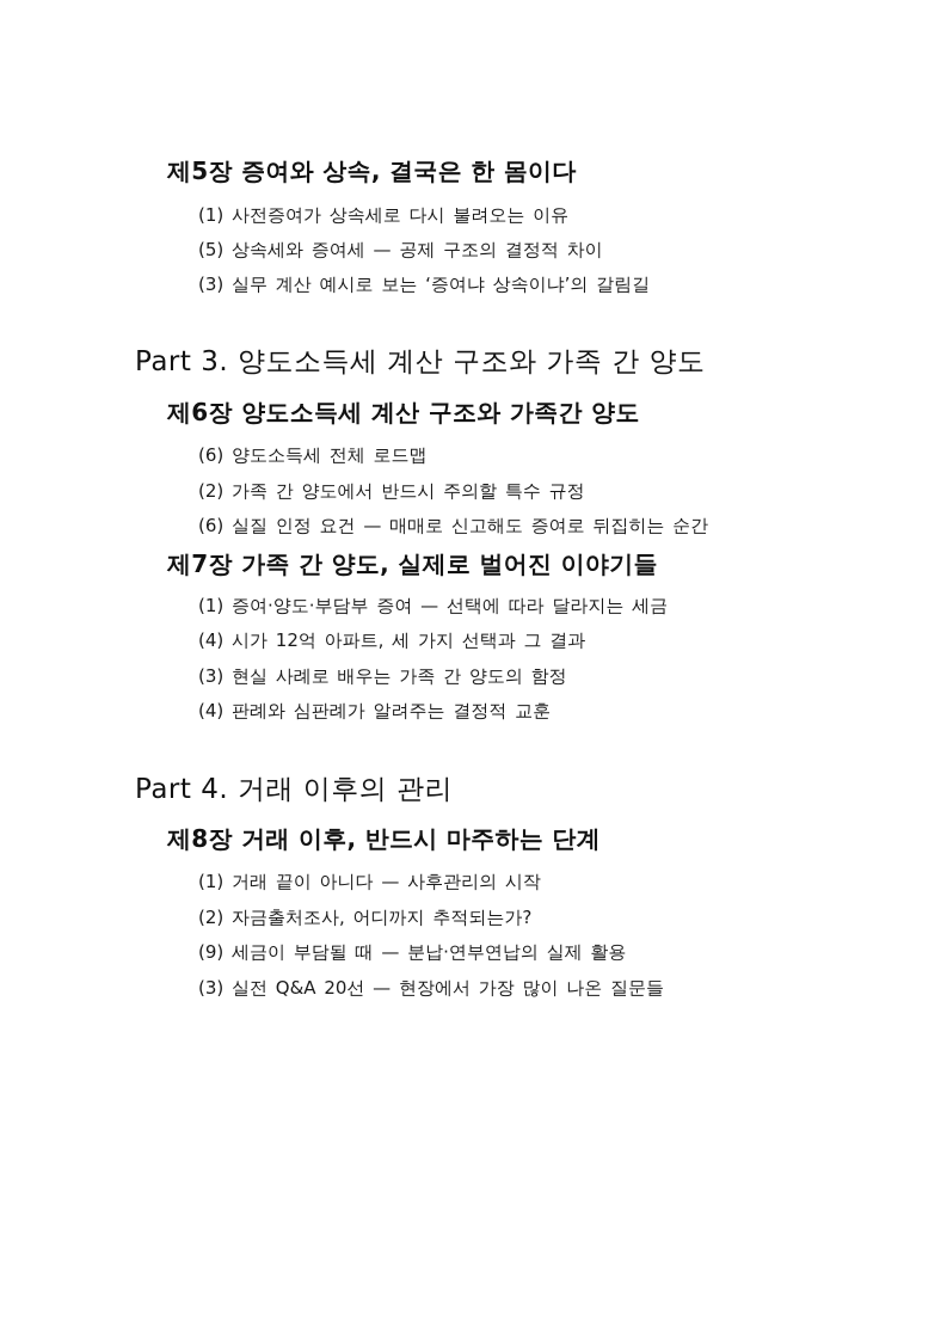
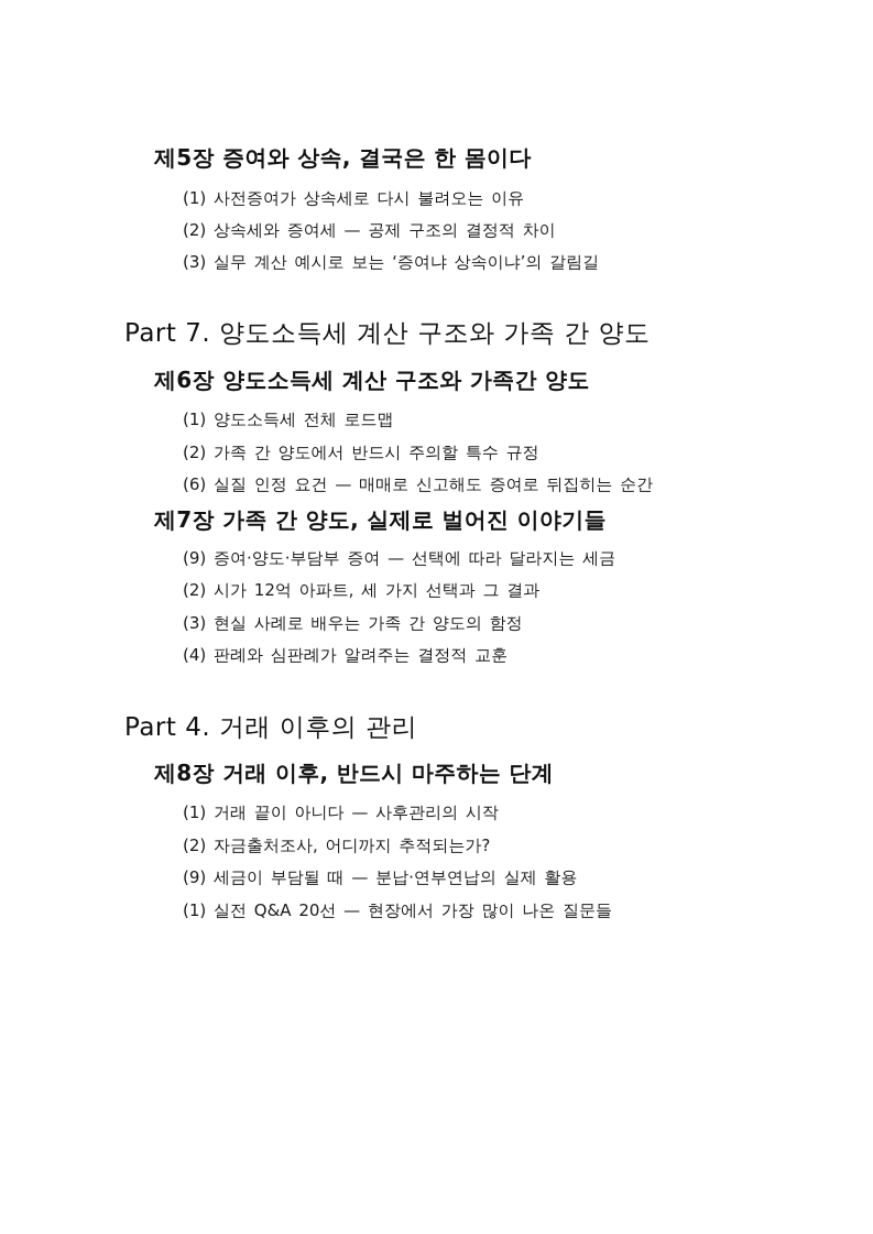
  제5장 증여와 상속, 결국은 한 몸이다
  (1) 사전증여가 상속세로 다시 불려오는 이유
- (5) 상속세와 증여세 — 공제 구조의 결정적 차이
+ (2) 상속세와 증여세 — 공제 구조의 결정적 차이
  (3) 실무 계산 예시로 보는 ‘증여냐 상속이냐’의 갈림길
- Part 3. 양도소득세 계산 구조와 가족 간 양도
+ Part 7. 양도소득세 계산 구조와 가족 간 양도
  제6장 양도소득세 계산 구조와 가족간 양도
- (6) 양도소득세 전체 로드맵
+ (1) 양도소득세 전체 로드맵
  (2) 가족 간 양도에서 반드시 주의할 특수 규정
  (6) 실질 인정 요건 — 매매로 신고해도 증여로 뒤집히는 순간
  제7장 가족 간 양도, 실제로 벌어진 이야기들
- (1) 증여·양도·부담부 증여 — 선택에 따라 달라지는 세금
+ (9) 증여·양도·부담부 증여 — 선택에 따라 달라지는 세금
- (4) 시가 12억 아파트, 세 가지 선택과 그 결과
+ (2) 시가 12억 아파트, 세 가지 선택과 그 결과
  (3) 현실 사례로 배우는 가족 간 양도의 함정
  (4) 판례와 심판례가 알려주는 결정적 교훈
  Part 4. 거래 이후의 관리
  제8장 거래 이후, 반드시 마주하는 단계
  (1) 거래 끝이 아니다 — 사후관리의 시작
  (2) 자금출처조사, 어디까지 추적되는가?
  (9) 세금이 부담될 때 — 분납·연부연납의 실제 활용
- (3) 실전 Q&A 20선 — 현장에서 가장 많이 나온 질문들
+ (1) 실전 Q&A 20선 — 현장에서 가장 많이 나온 질문들
